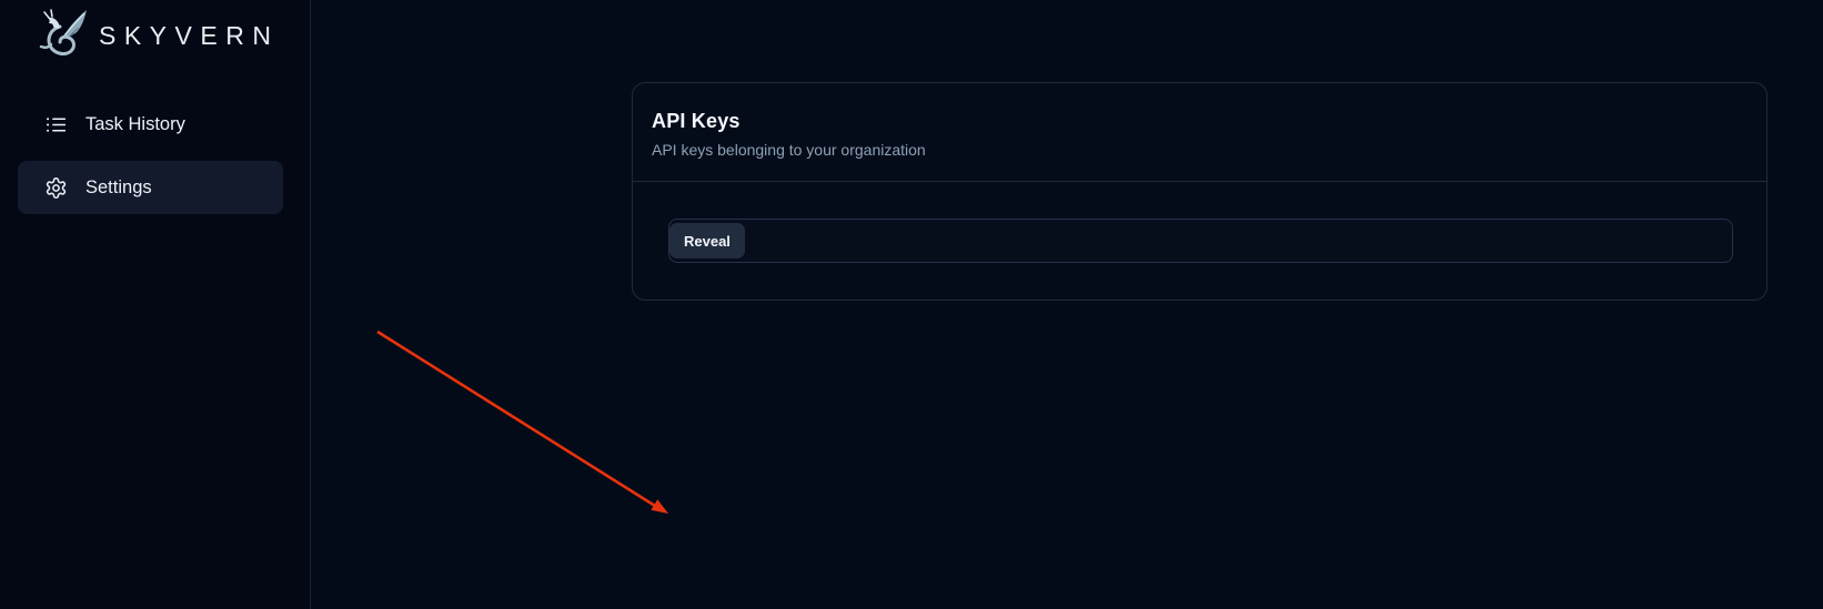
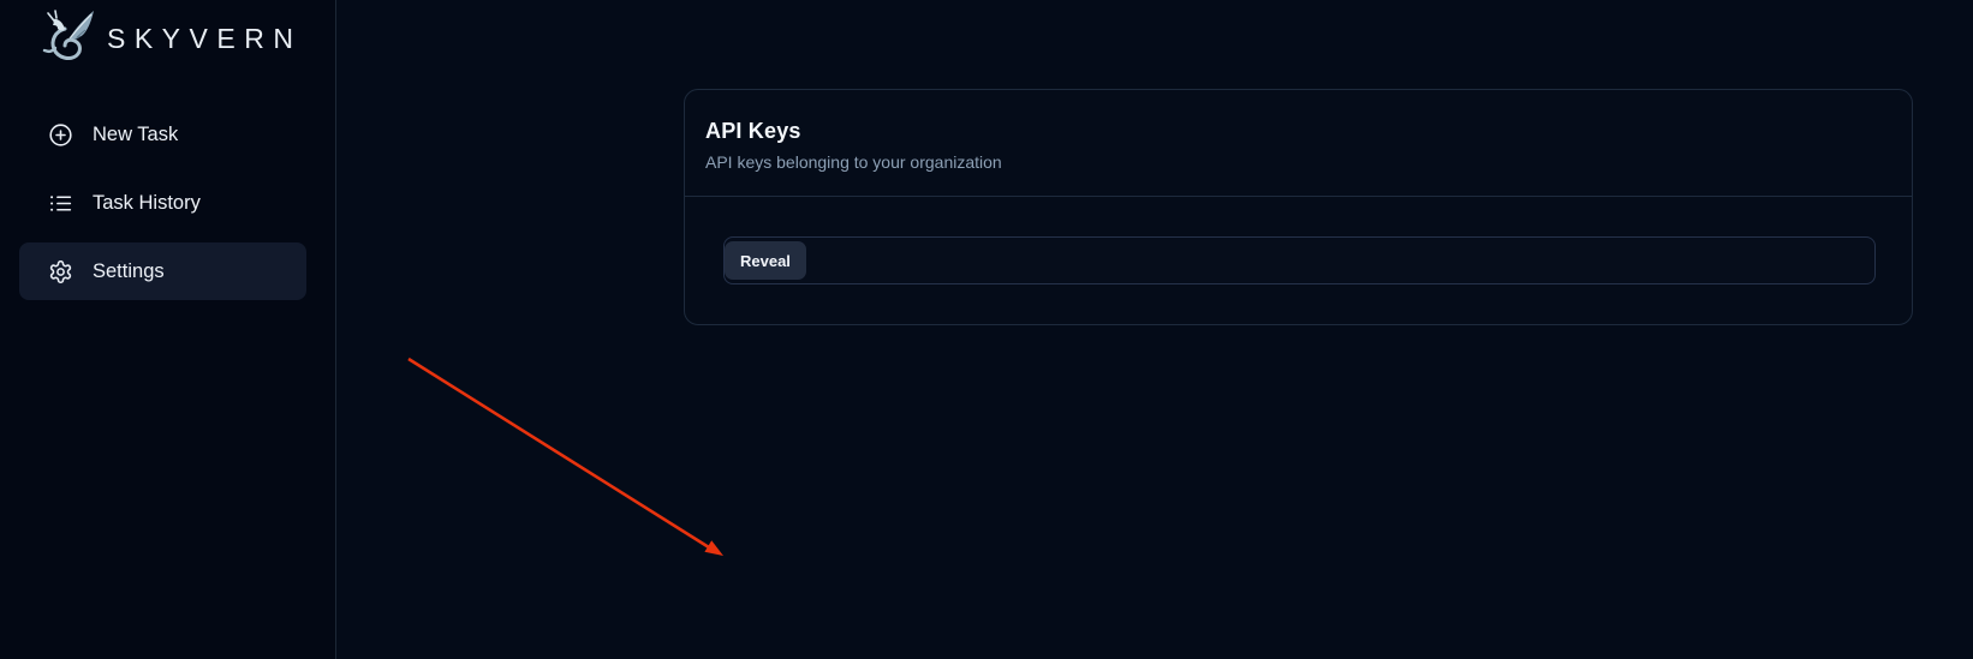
  SKYVERN
+ New Task
  Task History
  Settings
  API Keys
  API keys belonging to your organization
  Reveal
